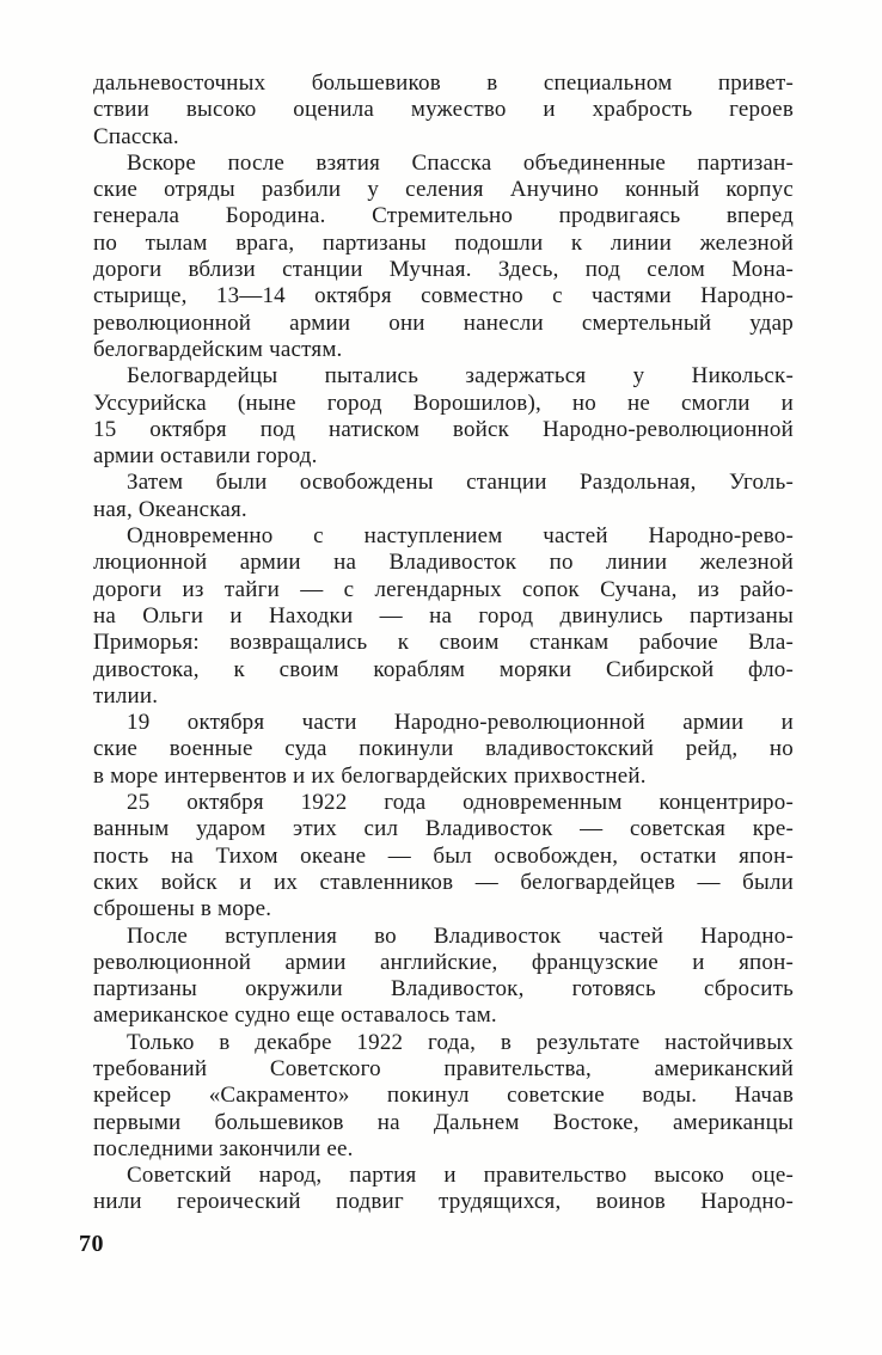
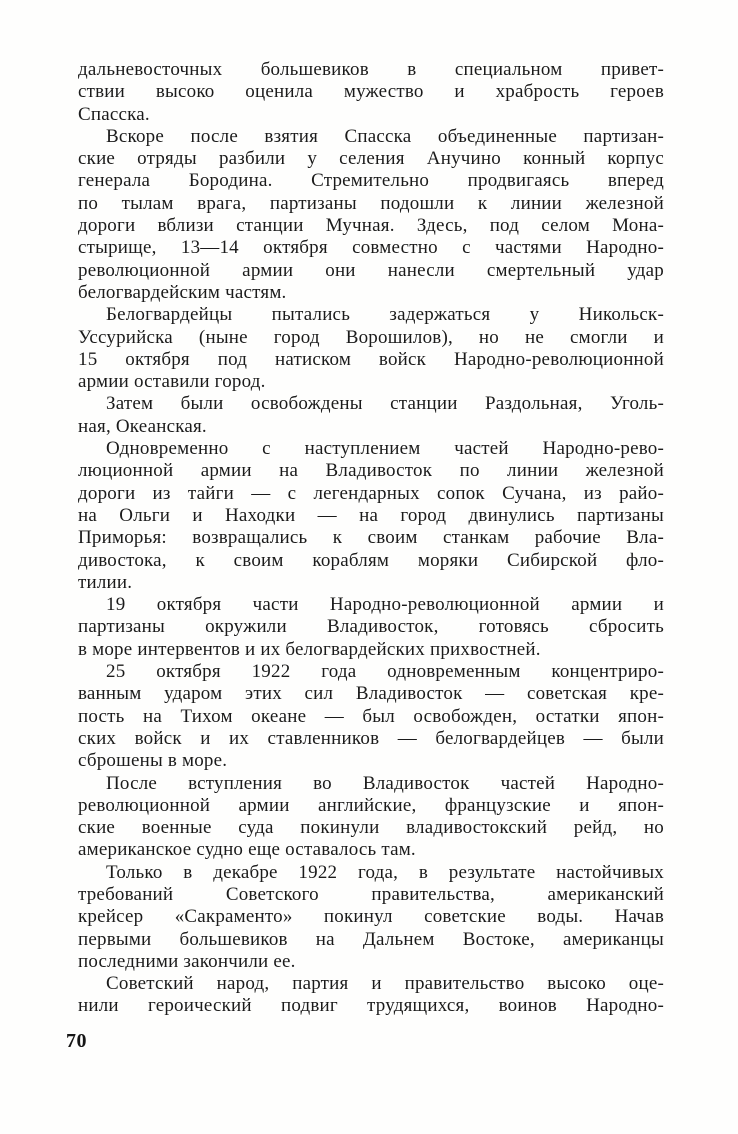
  дальневосточных большевиков в специальном привет-
  ствии высоко оценила мужество и храбрость героев
  Спасска.
  Вскоре после взятия Спасска объединенные партизан-
  ские отряды разбили у селения Анучино конный корпус
  генерала Бородина. Стремительно продвигаясь вперед
  по тылам врага, партизаны подошли к линии железной
  дороги вблизи станции Мучная. Здесь, под селом Мона-
  стырище, 13—14 октября совместно с частями Народно-
  революционной армии они нанесли смертельный удар
  белогвардейским частям.
  Белогвардейцы пытались задержаться у Никольск-
  Уссурийска (ныне город Ворошилов), но не смогли и
  15 октября под натиском войск Народно-революционной
  армии оставили город.
  Затем были освобождены станции Раздольная, Уголь-
  ная, Океанская.
  Одновременно с наступлением частей Народно-рево-
  люционной армии на Владивосток по линии железной
  дороги из тайги — с легендарных сопок Сучана, из райо-
  на Ольги и Находки — на город двинулись партизаны
  Приморья: возвращались к своим станкам рабочие Вла-
  дивостока, к своим кораблям моряки Сибирской фло-
  тилии.
  19 октября части Народно-революционной армии и
- ские военные суда покинули владивостокский рейд, но
+ партизаны окружили Владивосток, готовясь сбросить
  в море интервентов и их белогвардейских прихвостней.
  25 октября 1922 года одновременным концентриро-
  ванным ударом этих сил Владивосток — советская кре-
  пость на Тихом океане — был освобожден, остатки япон-
  ских войск и их ставленников — белогвардейцев — были
  сброшены в море.
  После вступления во Владивосток частей Народно-
  революционной армии английские, французские и япон-
- партизаны окружили Владивосток, готовясь сбросить
+ ские военные суда покинули владивостокский рейд, но
  американское судно еще оставалось там.
  Только в декабре 1922 года, в результате настойчивых
  требований Советского правительства, американский
  крейсер «Сакраменто» покинул советские воды. Начав
  первыми большевиков на Дальнем Востоке, американцы
  последними закончили ее.
  Советский народ, партия и правительство высоко оце-
  нили героический подвиг трудящихся, воинов Народно-
  70
